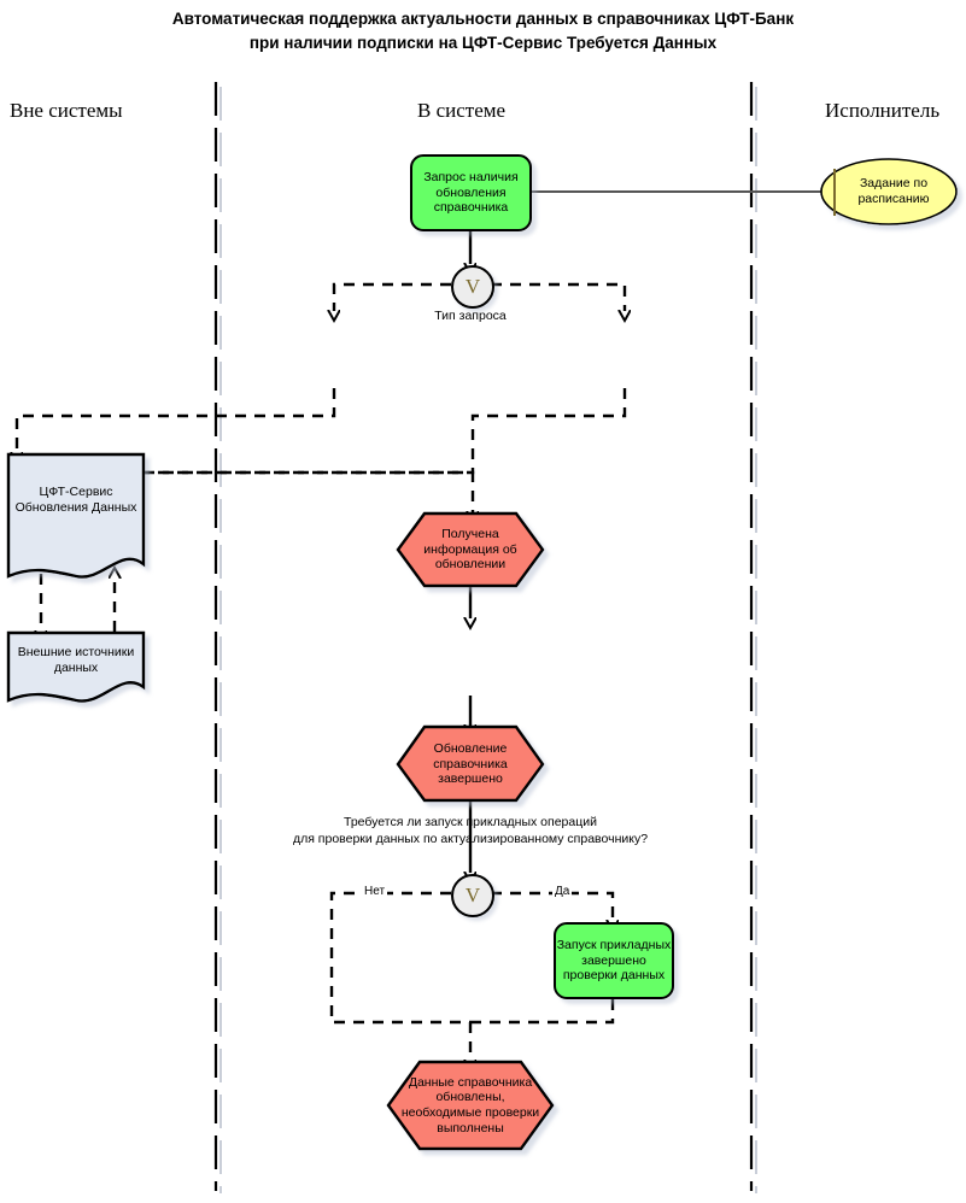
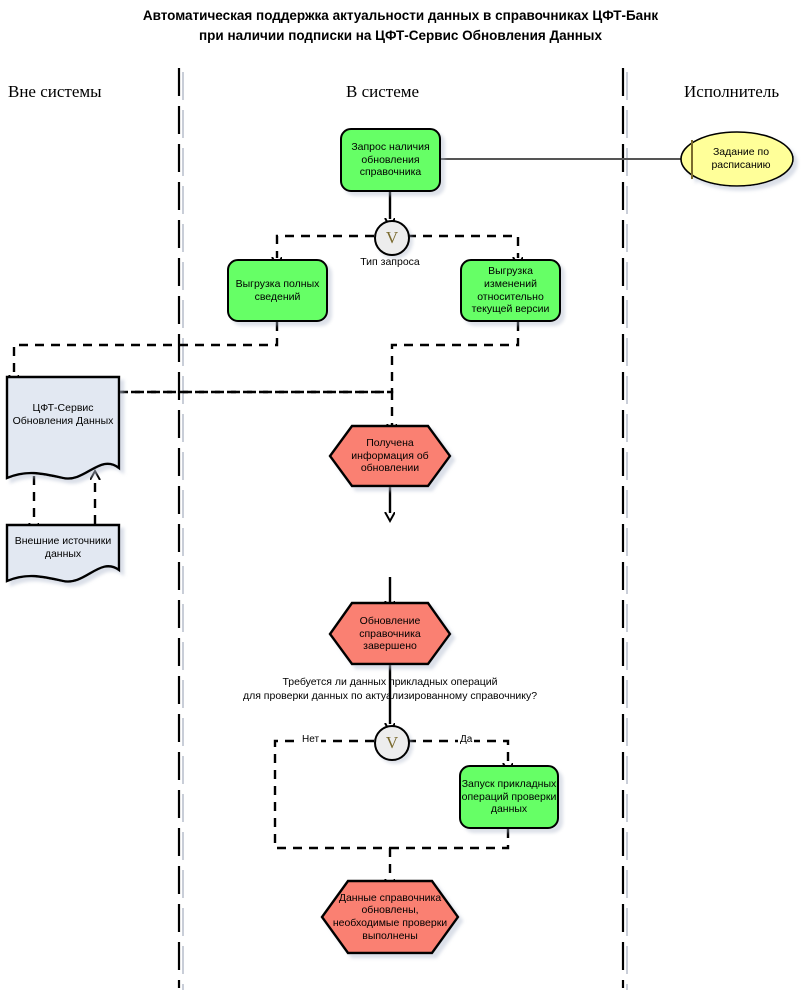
  Автоматическая поддержка актуальности данных в справочниках ЦФТ-Банк
- при наличии подписки на ЦФТ-Сервис Требуется Данных
+ при наличии подписки на ЦФТ-Сервис Обновления Данных
  Вне системы
  В системе
  Исполнитель
  Запрос наличия обновления справочника
  V
  Тип запроса
+ Выгрузка полных сведений
+ Выгрузка изменений относительно текущей версии
  ЦФТ-Сервис Обновления Данных
  Внешние источники данных
  Получена информация об обновлении
  Обновление справочника завершено
- Требуется ли запуск прикладных операций
+ Требуется ли данных прикладных операций
  для проверки данных по актуализированному справочнику?
  V
  Нет
  Да
- Запуск прикладных завершено проверки данных
+ Запуск прикладных операций проверки данных
  Данные справочника обновлены, необходимые проверки выполнены
  Задание по расписанию
